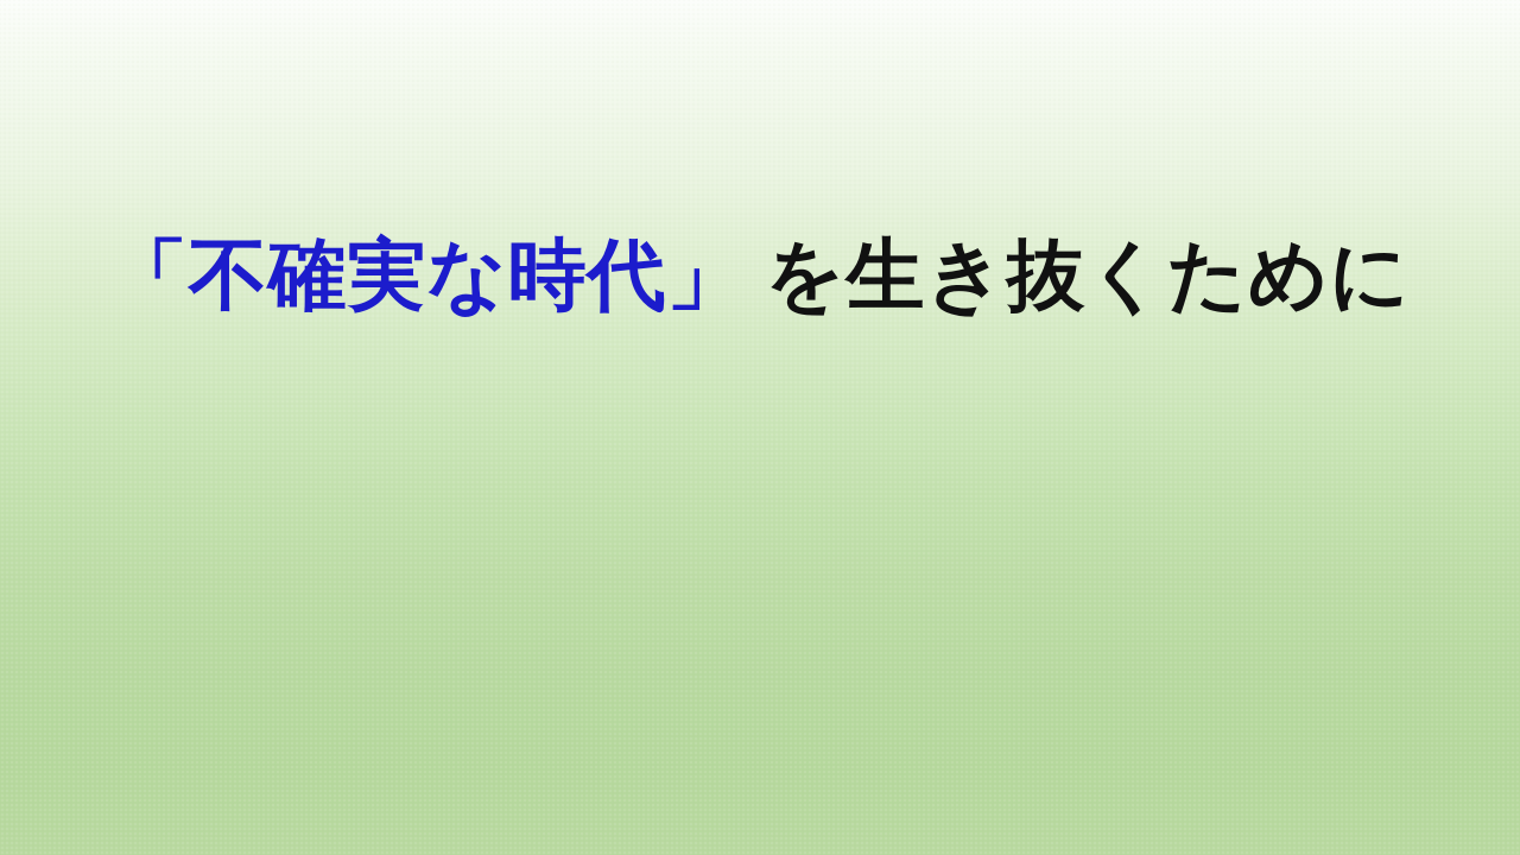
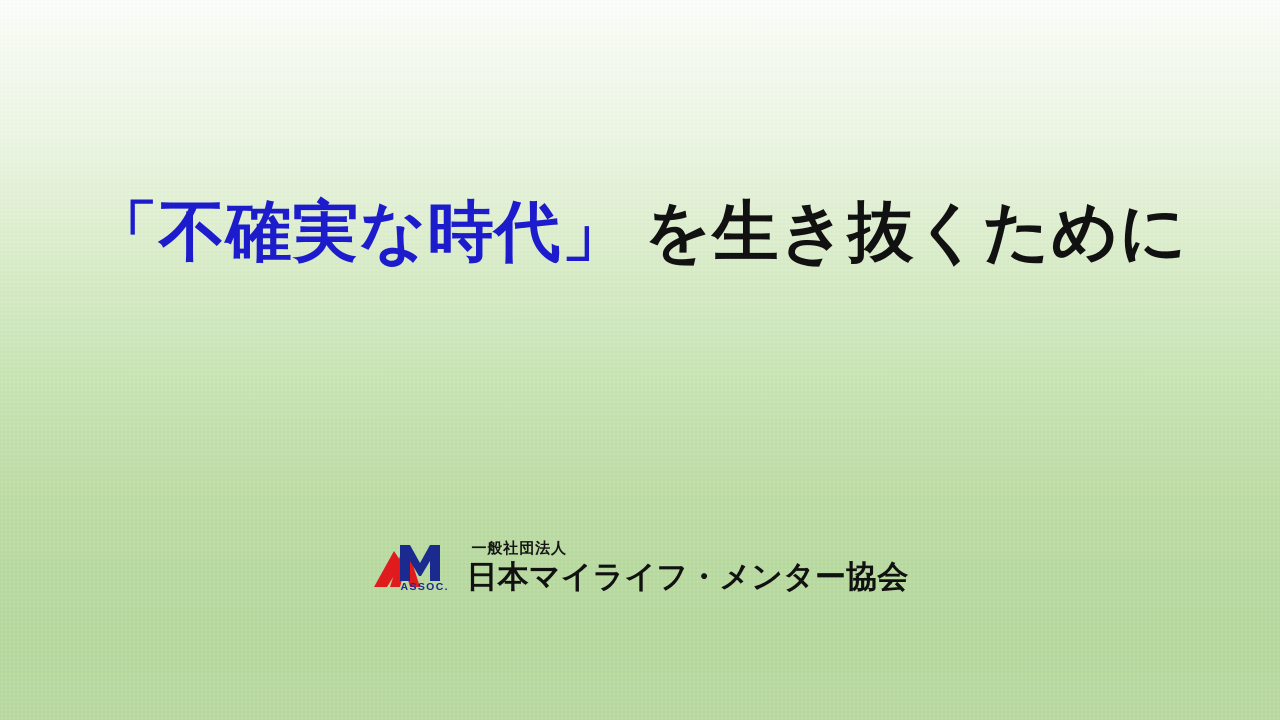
  「不確実な時代」 を生き抜くために
+ ASSOC.
+ 一般社団法人
+ 日本マイライフ・メンター協会
